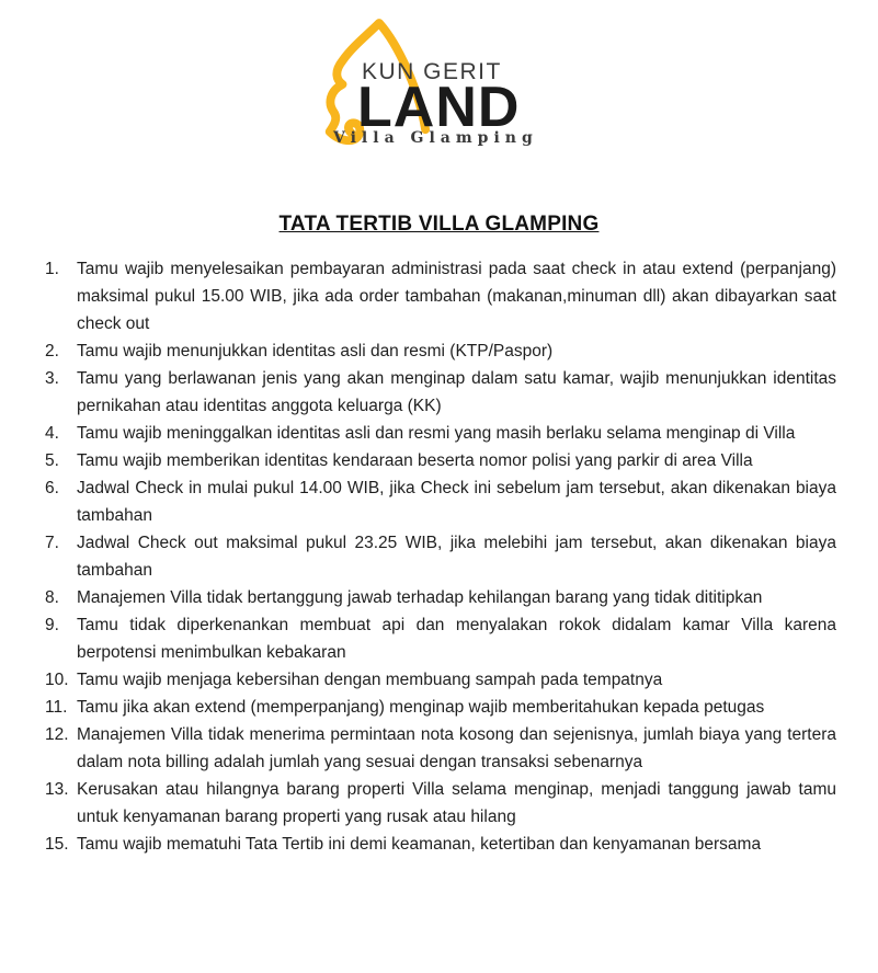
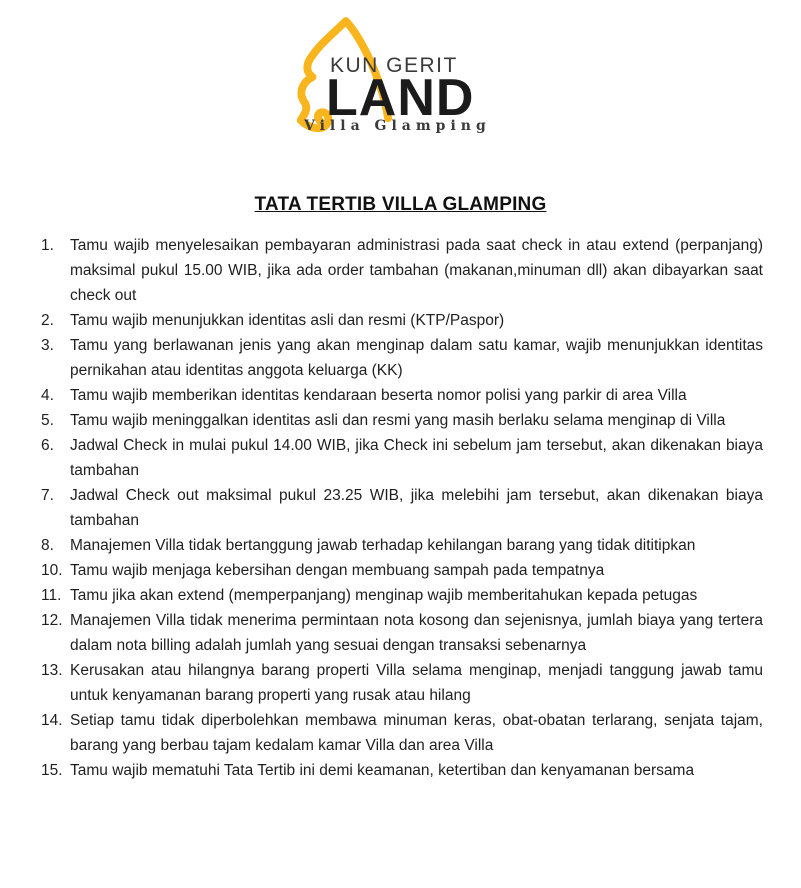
  KUN GERIT
  LAND
  Villa Glamping
  TATA TERTIB VILLA GLAMPING
  1.
  Tamu wajib menyelesaikan pembayaran administrasi pada saat check in atau extend (perpanjang) maksimal pukul 15.00 WIB, jika ada order tambahan (makanan,minuman dll) akan dibayarkan saat check out
  2.
  Tamu wajib menunjukkan identitas asli dan resmi (KTP/Paspor)
  3.
  Tamu yang berlawanan jenis yang akan menginap dalam satu kamar, wajib menunjukkan identitas pernikahan atau identitas anggota keluarga (KK)
  4.
- Tamu wajib meninggalkan identitas asli dan resmi yang masih berlaku selama menginap di Villa
+ Tamu wajib memberikan identitas kendaraan beserta nomor polisi yang parkir di area Villa
  5.
- Tamu wajib memberikan identitas kendaraan beserta nomor polisi yang parkir di area Villa
+ Tamu wajib meninggalkan identitas asli dan resmi yang masih berlaku selama menginap di Villa
  6.
  Jadwal Check in mulai pukul 14.00 WIB, jika Check ini sebelum jam tersebut, akan dikenakan biaya tambahan
  7.
  Jadwal Check out maksimal pukul 23.25 WIB, jika melebihi jam tersebut, akan dikenakan biaya tambahan
  8.
  Manajemen Villa tidak bertanggung jawab terhadap kehilangan barang yang tidak dititipkan
- 9.
- Tamu tidak diperkenankan membuat api dan menyalakan rokok didalam kamar Villa karena berpotensi menimbulkan kebakaran
  10.
  Tamu wajib menjaga kebersihan dengan membuang sampah pada tempatnya
  11.
  Tamu jika akan extend (memperpanjang) menginap wajib memberitahukan kepada petugas
  12.
  Manajemen Villa tidak menerima permintaan nota kosong dan sejenisnya, jumlah biaya yang tertera dalam nota billing adalah jumlah yang sesuai dengan transaksi sebenarnya
  13.
  Kerusakan atau hilangnya barang properti Villa selama menginap, menjadi tanggung jawab tamu untuk kenyamanan barang properti yang rusak atau hilang
+ 14.
+ Setiap tamu tidak diperbolehkan membawa minuman keras, obat-obatan terlarang, senjata tajam, barang yang berbau tajam kedalam kamar Villa dan area Villa
  15.
  Tamu wajib mematuhi Tata Tertib ini demi keamanan, ketertiban dan kenyamanan bersama
